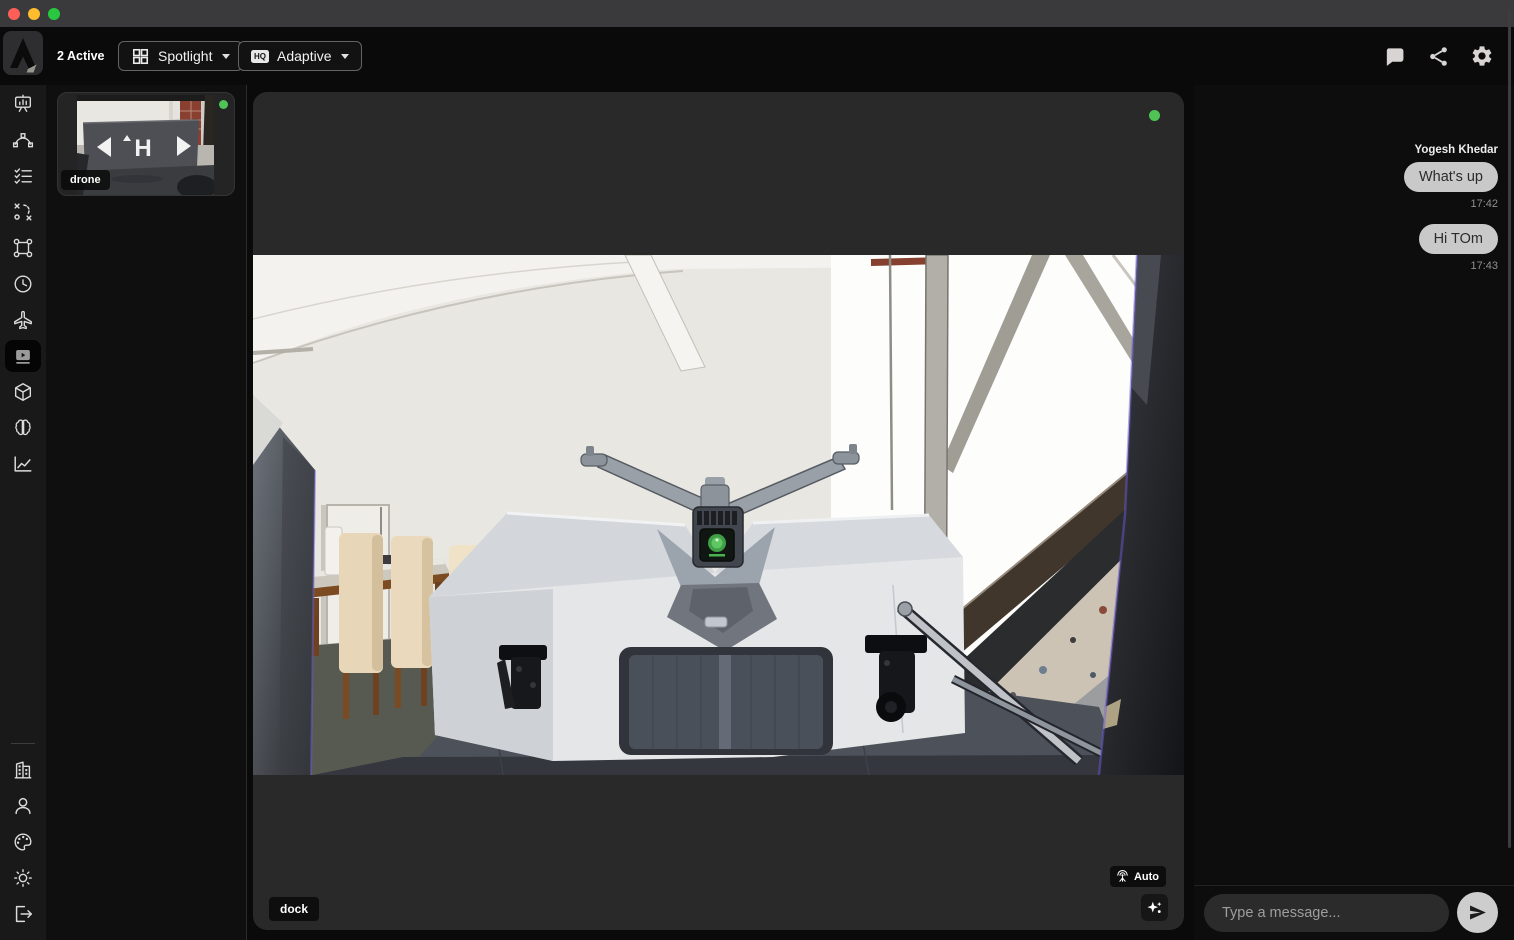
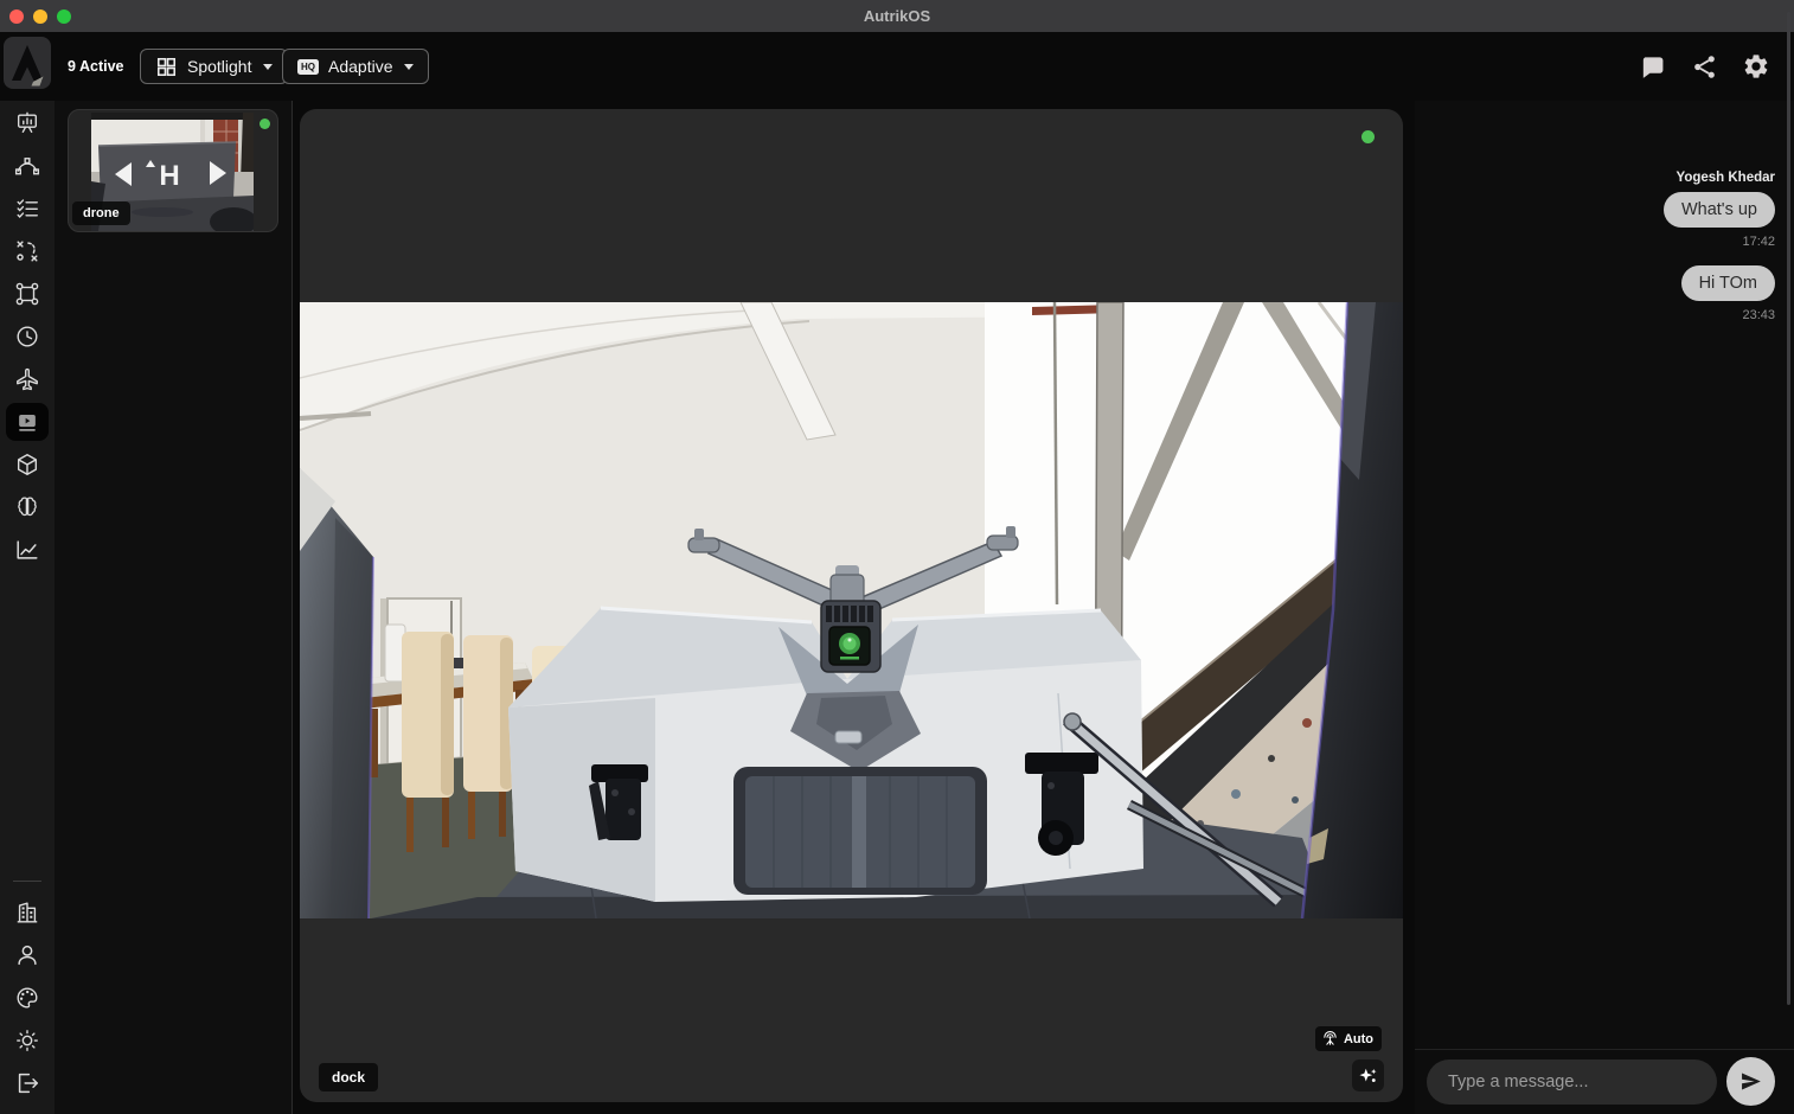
+ AutrikOS
- 2 Active
+ 9 Active
  Spotlight
  HQ
  Adaptive
  H
  drone
  dock
  Auto
  Yogesh Khedar
  What's up
  17:42
  Hi TOm
- 17:43
+ 23:43
  Type a message...
